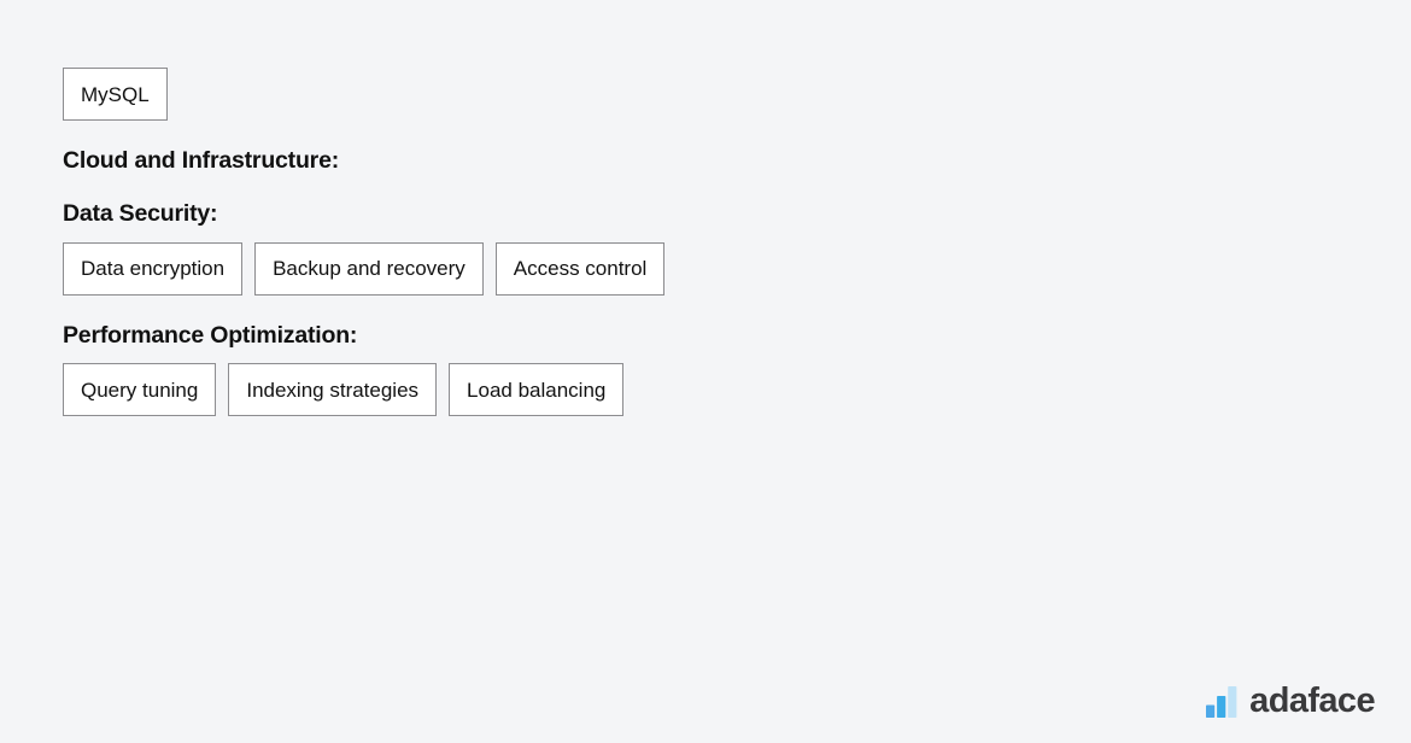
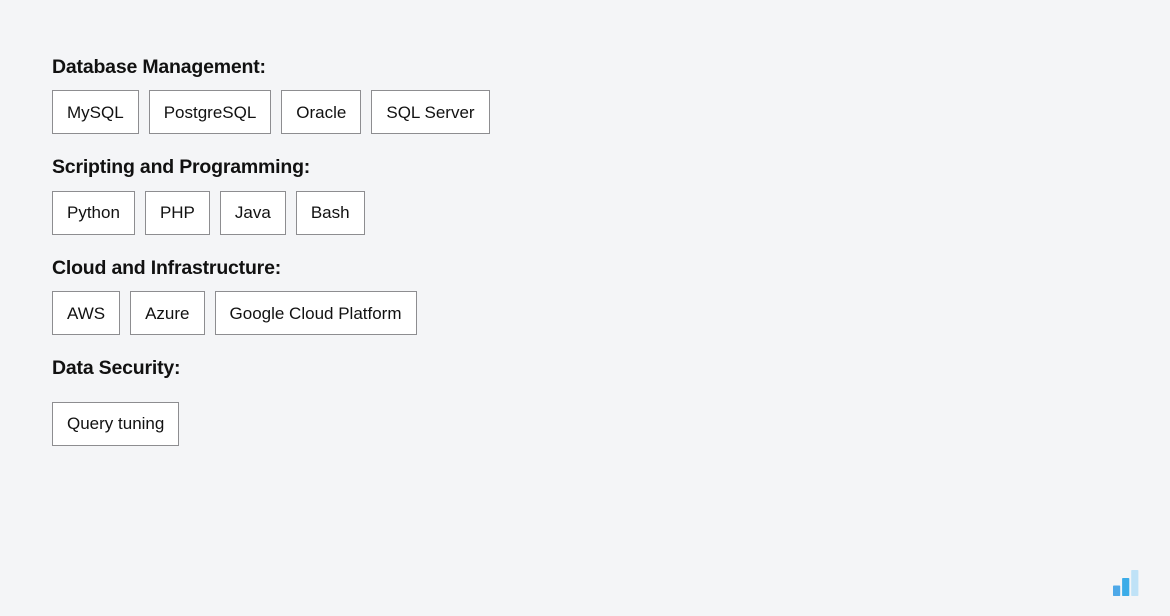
+ Database Management:
  MySQL
+ PostgreSQL
+ Oracle
+ SQL Server
+ Scripting and Programming:
+ Python
+ PHP
+ Java
+ Bash
  Cloud and Infrastructure:
+ AWS
+ Azure
+ Google Cloud Platform
  Data Security:
- Data encryption
- Backup and recovery
- Access control
- Performance Optimization:
  Query tuning
- Indexing strategies
- Load balancing
- adaface
